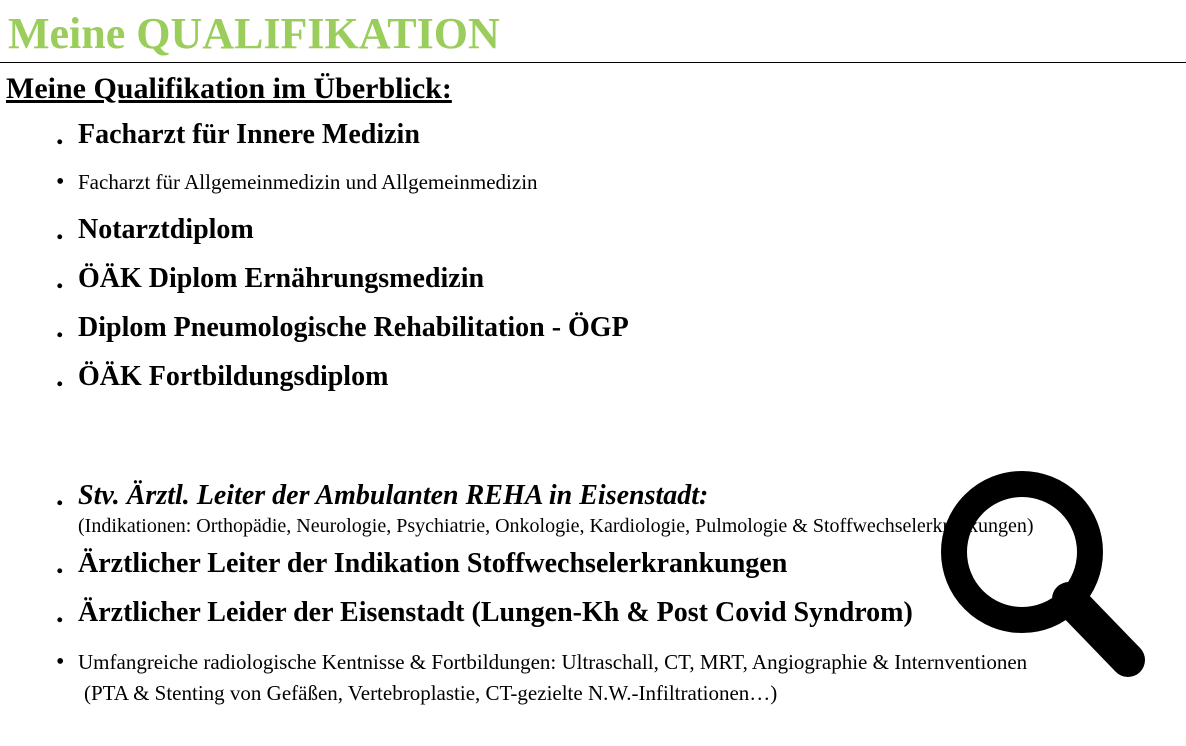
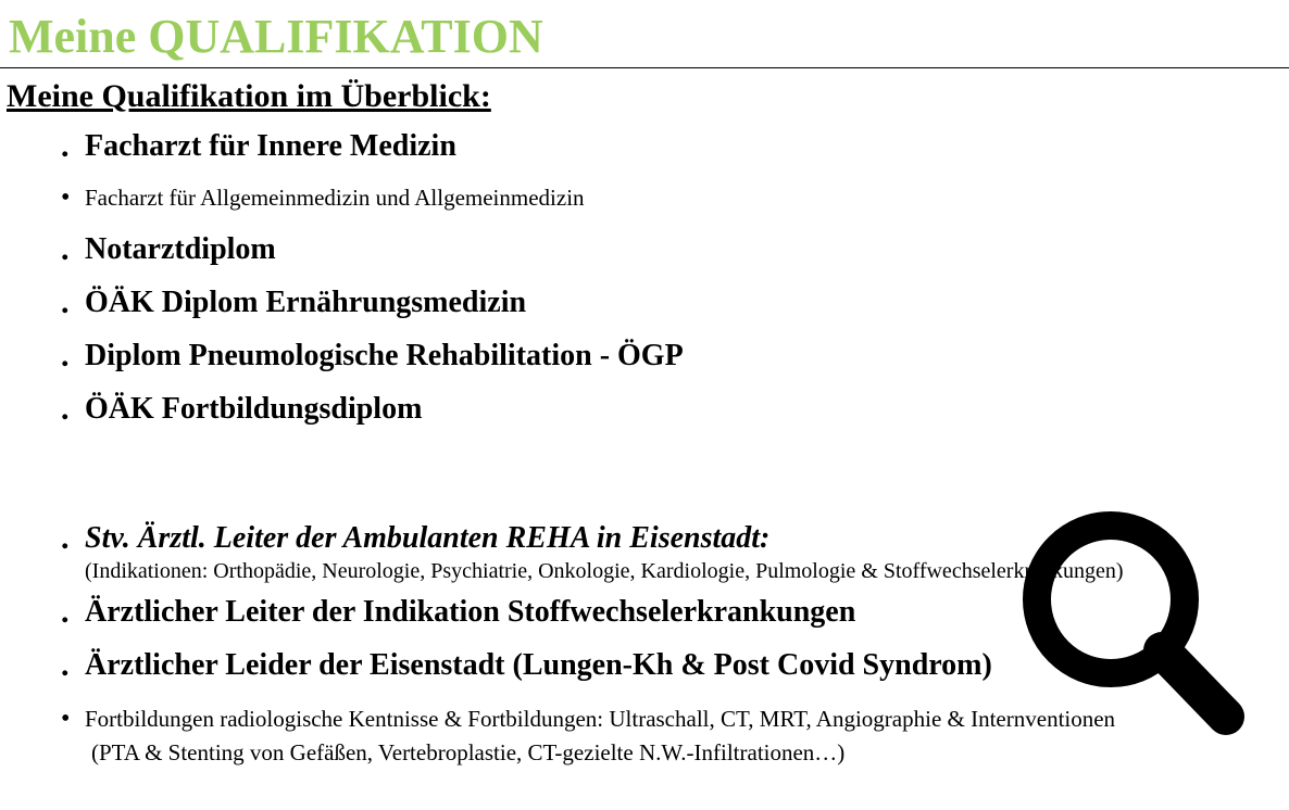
  Meine QUALIFIKATION
  Meine Qualifikation im Überblick:
  .
  Facharzt für Innere Medizin
  •
  Facharzt für Allgemeinmedizin und Allgemeinmedizin
  .
  Notarztdiplom
  .
  ÖÄK Diplom Ernährungsmedizin
  .
  Diplom Pneumologische Rehabilitation - ÖGP
  .
  ÖÄK Fortbildungsdiplom
  .
  Stv. Ärztl. Leiter der Ambulanten REHA in Eisenstadt:
  (Indikationen: Orthopädie, Neurologie, Psychiatrie, Onkologie, Kardiologie, Pulmologie & Stoffwechselerkungen)
  .
  Ärztlicher Leiter der Indikation Stoffwechselerkrankungen
  .
  Ärztlicher Leider der Eisenstadt (Lungen-Kh & Post Covid Syndrom)
  •
- Umfangreiche radiologische Kentnisse & Fortbildungen: Ultraschall, CT, MRT, Angiographie & Internventionen
+ Fortbildungen radiologische Kentnisse & Fortbildungen: Ultraschall, CT, MRT, Angiographie & Internventionen
  (PTA & Stenting von Gefäßen, Vertebroplastie, CT-gezielte N.W.-Infiltrationen…)
